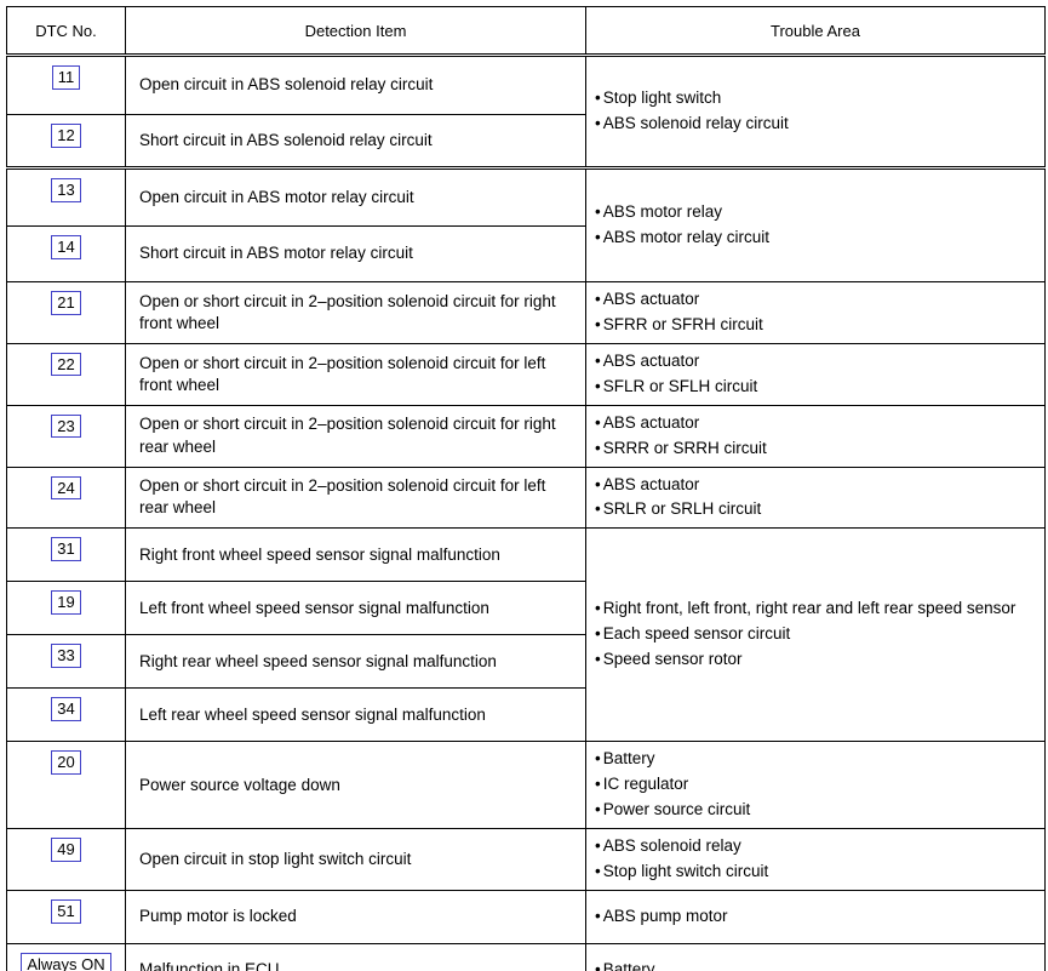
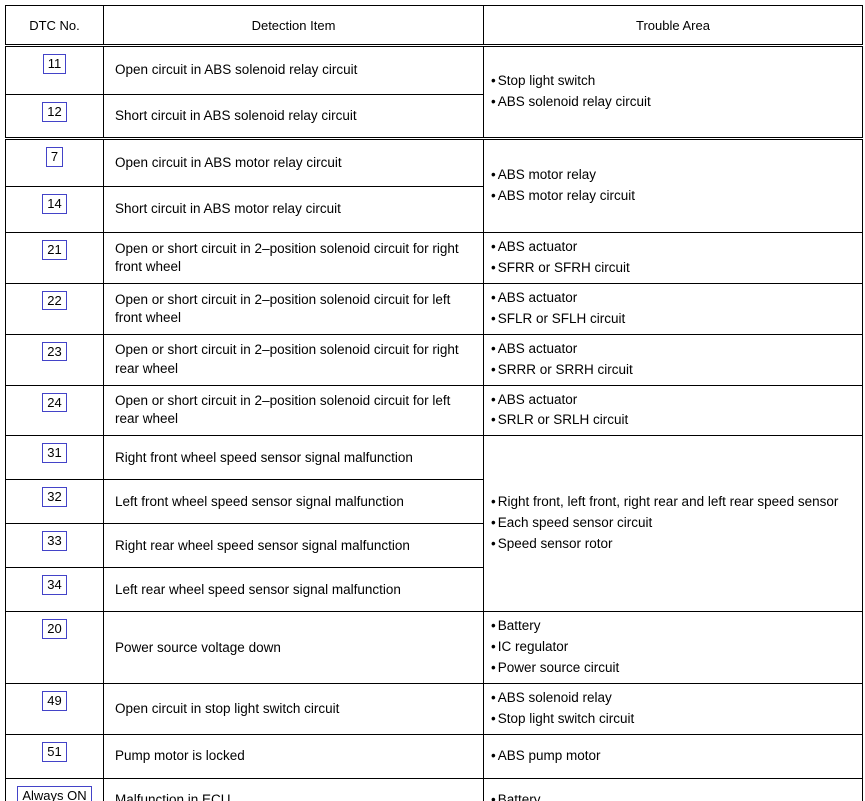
  DTC No.	Detection Item	Trouble Area
  11	Open circuit in ABS solenoid relay circuit	• Stop light switch • ABS solenoid relay circuit
  12	Short circuit in ABS solenoid relay circuit
- 13	Open circuit in ABS motor relay circuit	• ABS motor relay • ABS motor relay circuit
+ 7	Open circuit in ABS motor relay circuit	• ABS motor relay • ABS motor relay circuit
  14	Short circuit in ABS motor relay circuit
  21	Open or short circuit in 2–position solenoid circuit for right front wheel	• ABS actuator • SFRR or SFRH circuit
  22	Open or short circuit in 2–position solenoid circuit for left front wheel	• ABS actuator • SFLR or SFLH circuit
  23	Open or short circuit in 2–position solenoid circuit for right rear wheel	• ABS actuator • SRRR or SRRH circuit
  24	Open or short circuit in 2–position solenoid circuit for left rear wheel	• ABS actuator • SRLR or SRLH circuit
  31	Right front wheel speed sensor signal malfunction	• Right front, left front, right rear and left rear speed sensor • Each speed sensor circuit • Speed sensor rotor
- 19	Left front wheel speed sensor signal malfunction
+ 32	Left front wheel speed sensor signal malfunction
  33	Right rear wheel speed sensor signal malfunction
  34	Left rear wheel speed sensor signal malfunction
  20	Power source voltage down	• Battery • IC regulator • Power source circuit
  49	Open circuit in stop light switch circuit	• ABS solenoid relay • Stop light switch circuit
  51	Pump motor is locked	• ABS pump motor
  Always ON	Malfunction in ECU	• Battery
